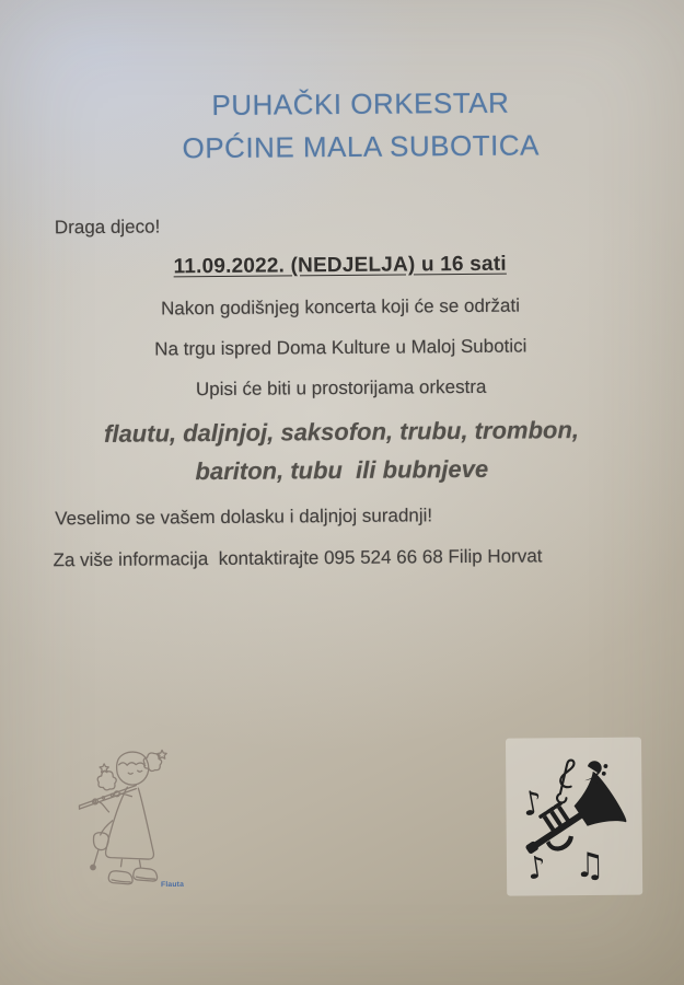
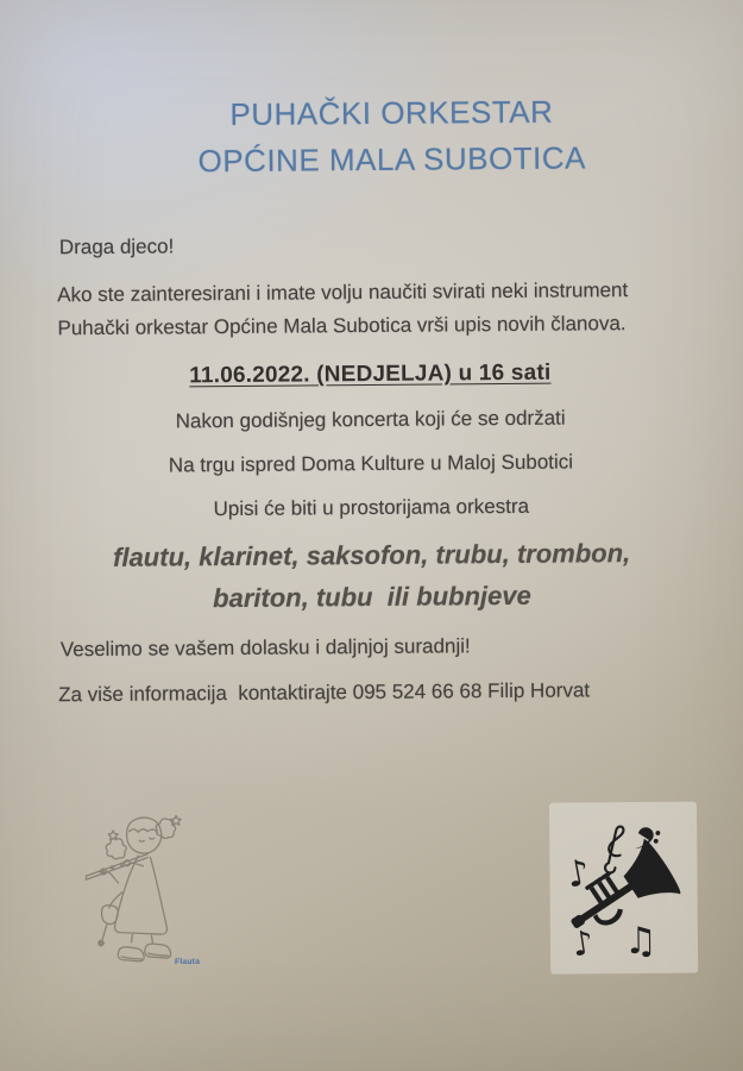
  PUHAČKI ORKESTAR
  OPĆINE MALA SUBOTICA
  Draga djeco!
+ Ako ste zainteresirani i imate volju naučiti svirati neki instrument
+ Puhački orkestar Općine Mala Subotica vrši upis novih članova.
- 11.09.2022. (NEDJELJA) u 16 sati
+ 11.06.2022. (NEDJELJA) u 16 sati
  Nakon godišnjeg koncerta koji će se održati
  Na trgu ispred Doma Kulture u Maloj Subotici
  Upisi će biti u prostorijama orkestra
- flautu, daljnjoj, saksofon, trubu, trombon,
+ flautu, klarinet, saksofon, trubu, trombon,
  bariton, tubu ili bubnjeve
  Veselimo se vašem dolasku i daljnjoj suradnji!
  Za više informacija kontaktirajte 095 524 66 68 Filip Horvat
  ♫
